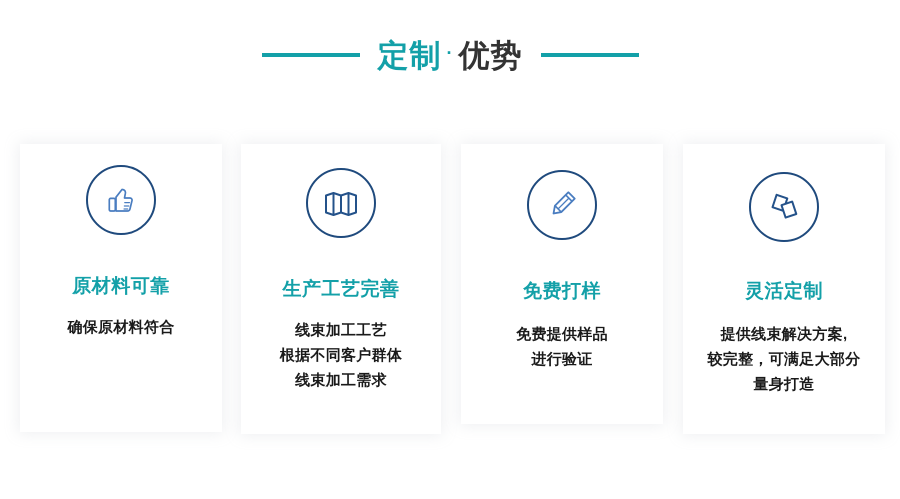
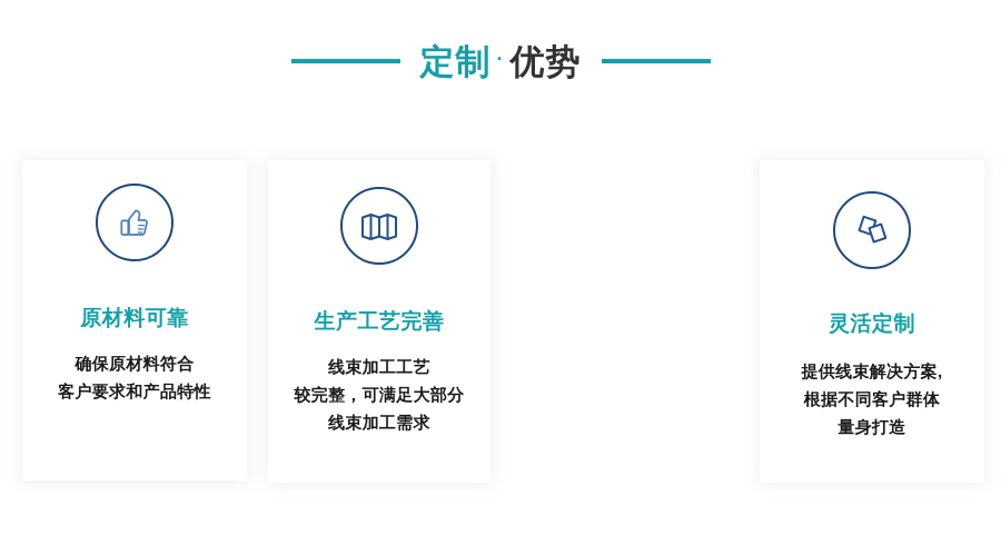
  定制
  ·
  优势
  原材料可靠
  确保原材料符合
+ 客户要求和产品特性
  生产工艺完善
  线束加工工艺
- 根据不同客户群体
+ 较完整，可满足大部分
  线束加工需求
- 免费打样
- 免费提供样品
- 进行验证
  灵活定制
  提供线束解决方案,
- 较完整，可满足大部分
+ 根据不同客户群体
  量身打造
